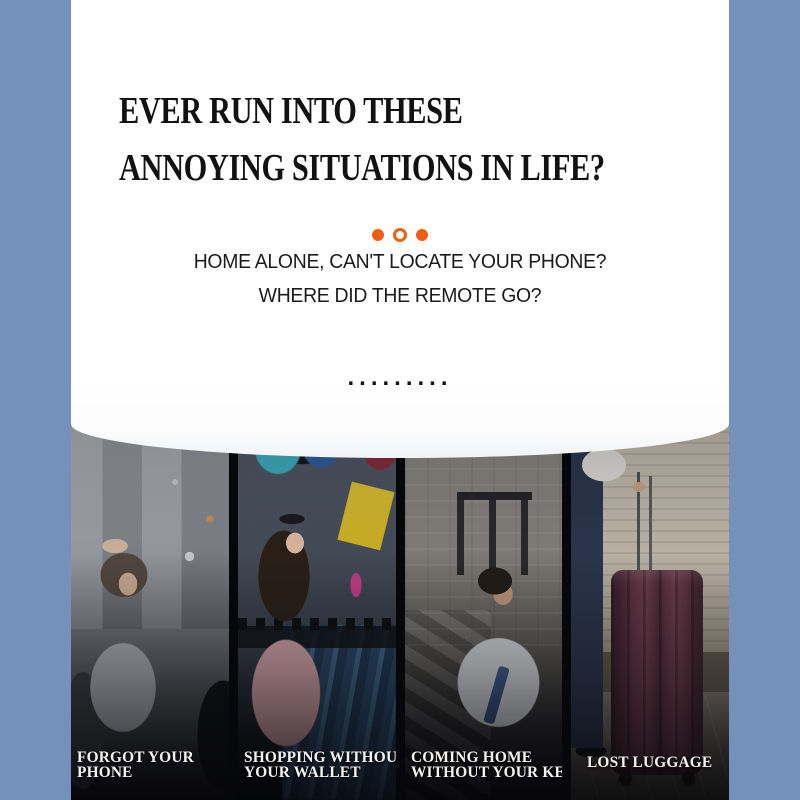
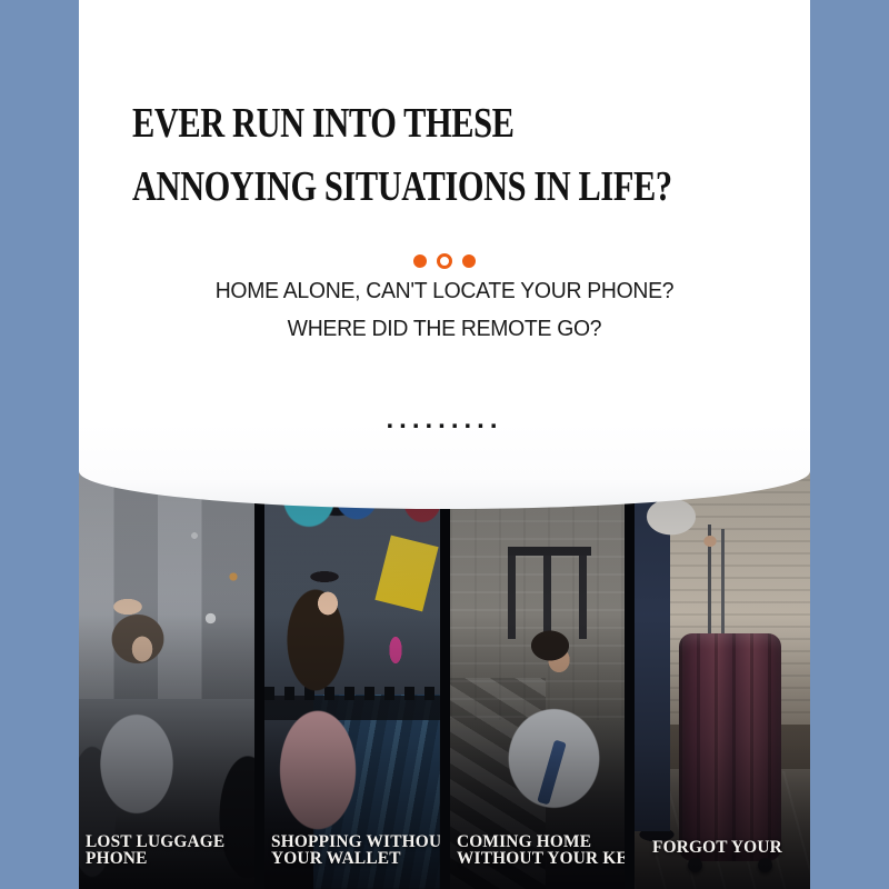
- FORGOT YOUR
+ LOST LUGGAGE
  PHONE
  SHOPPING WITHOU
  YOUR WALLET
  COMING HOME
  WITHOUT YOUR KE
- LOST LUGGAGE
+ FORGOT YOUR
  EVER RUN INTO THESE
  ANNOYING SITUATIONS IN LIFE?
  HOME ALONE, CAN'T LOCATE YOUR PHONE?
  WHERE DID THE REMOTE GO?
  .........
